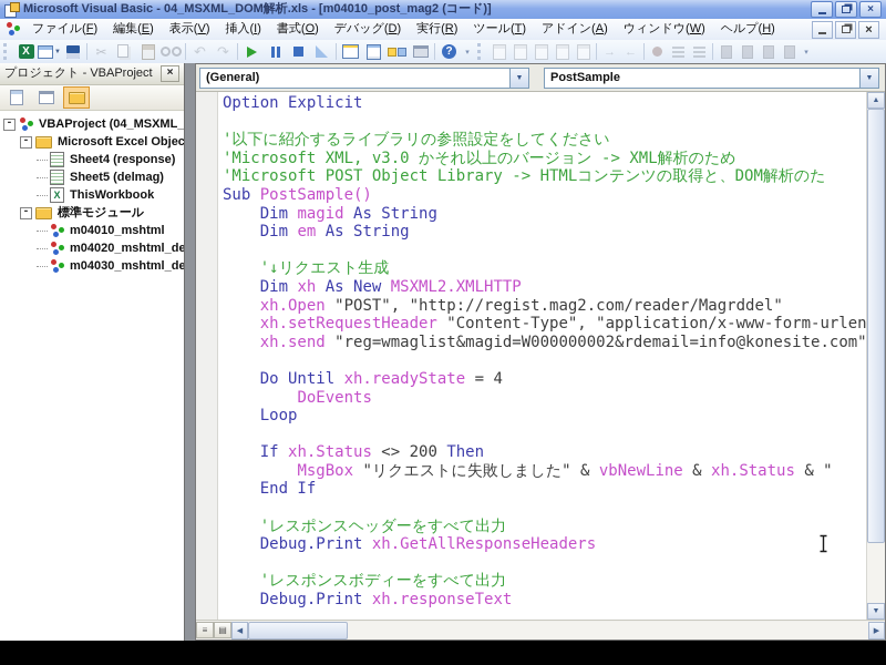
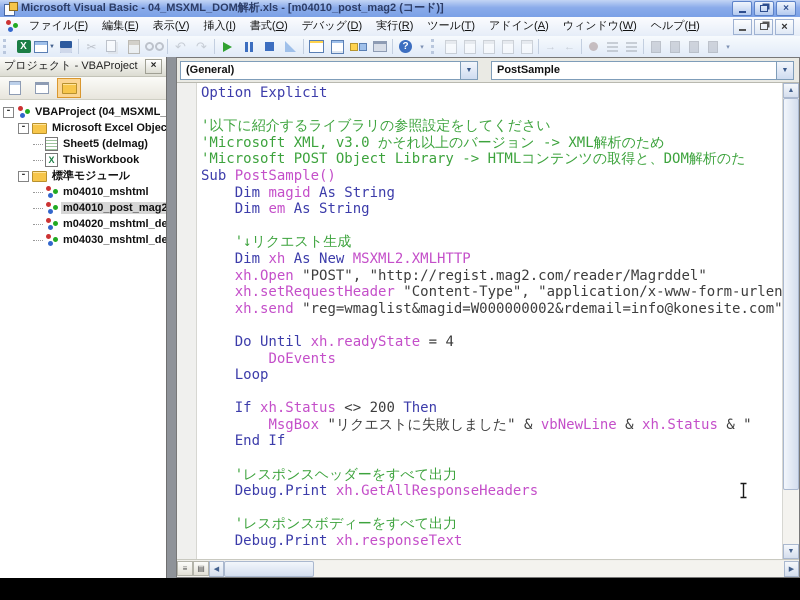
  Microsoft Visual Basic - 04_MSXML_DOM解析.xls - [m04010_post_mag2 (コード)]
  ×
  ファイル(F)
  編集(E)
  表示(V)
  挿入(I)
  書式(O)
  デバッグ(D)
  実行(R)
  ツール(T)
  アドイン(A)
  ウィンドウ(W)
  ヘルプ(H)
  ×
  X
  ✂
  ↶
  ↷
  ?
  →
  ←
  プロジェクト - VBAProject
  ×
  -
  VBAProject (04_MSXML_
  -
  Microsoft Excel Objec
- Sheet4 (response)
  Sheet5 (delmag)
  X
  ThisWorkbook
  -
  標準モジュール
  m04010_mshtml
+ m04010_post_mag2
  m04020_mshtml_de
  m04030_mshtml_de
  (General)
  PostSample
  Option Explicit
  '以下に紹介するライブラリの参照設定をしてください
  'Microsoft XML, v3.0 かそれ以上のバージョン -> XML解析のため
  'Microsoft POST Object Library -> HTMLコンテンツの取得と、DOM解析のた
  Sub PostSample()
  Dim magid As String
  Dim em As String
  '↓リクエスト生成
  Dim xh As New MSXML2.XMLHTTP
  xh.Open "POST", "http://regist.mag2.com/reader/Magrddel"
  xh.setRequestHeader "Content-Type", "application/x-www-form-urlen
  xh.send "reg=wmaglist&magid=W000000002&rdemail=info@konesite.com"
  Do Until xh.readyState = 4
  DoEvents
  Loop
  If xh.Status <> 200 Then
  MsgBox "リクエストに失敗しました" & vbNewLine & xh.Status & "
  End If
  'レスポンスヘッダーをすべて出力
  Debug.Print xh.GetAllResponseHeaders
  'レスポンスボディーをすべて出力
  Debug.Print xh.responseText
  ≡
  ▤
